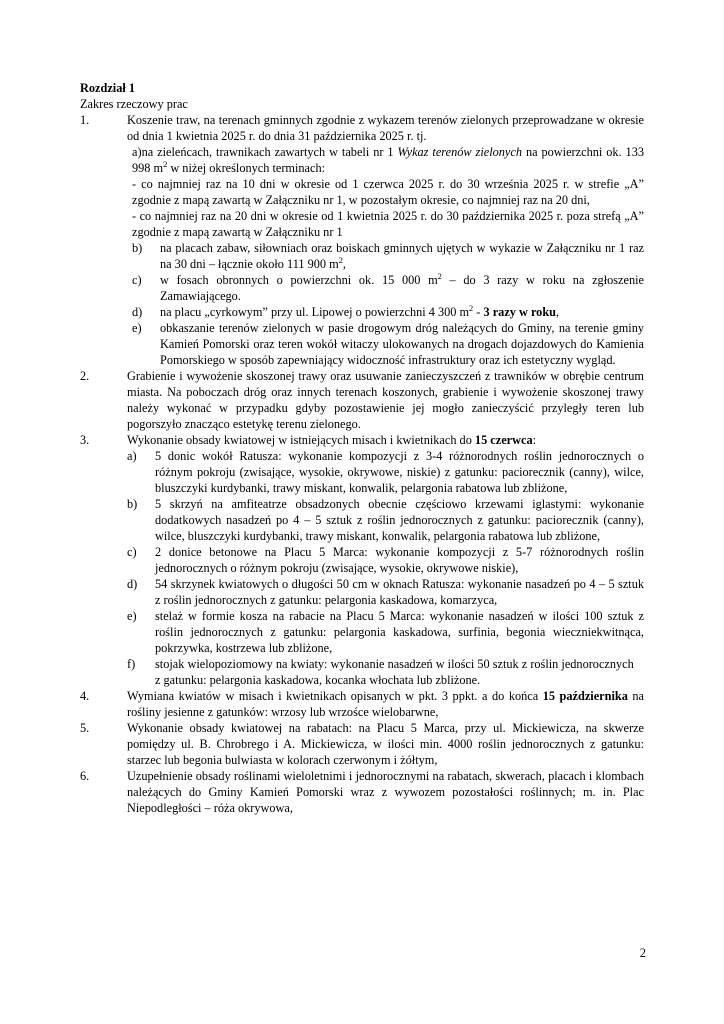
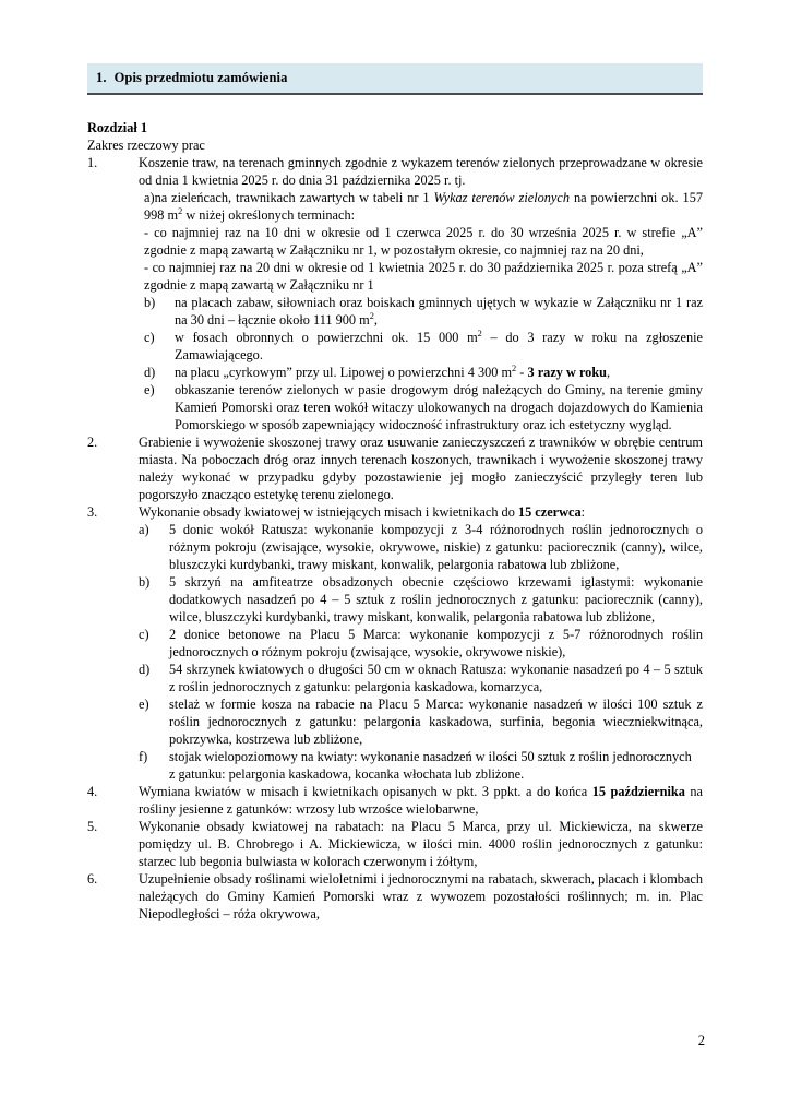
+ 1. Opis przedmiotu zamówienia
  Rozdział 1
  Zakres rzeczowy prac
  1.
  Koszenie traw, na terenach gminnych zgodnie z wykazem terenów zielonych przeprowadzane w okresie od dnia 1 kwietnia 2025 r. do dnia 31 października 2025 r. tj.
- a)na zieleńcach, trawnikach zawartych w tabeli nr 1 Wykaz terenów zielonych na powierzchni ok. 133 998 m2 w niżej określonych terminach:
+ a)na zieleńcach, trawnikach zawartych w tabeli nr 1 Wykaz terenów zielonych na powierzchni ok. 157 998 m2 w niżej określonych terminach:
  - co najmniej raz na 10 dni w okresie od 1 czerwca 2025 r. do 30 września 2025 r. w strefie „A” zgodnie z mapą zawartą w Załączniku nr 1, w pozostałym okresie, co najmniej raz na 20 dni,
  - co najmniej raz na 20 dni w okresie od 1 kwietnia 2025 r. do 30 października 2025 r. poza strefą „A” zgodnie z mapą zawartą w Załączniku nr 1
  b)
  na placach zabaw, siłowniach oraz boiskach gminnych ujętych w wykazie w Załączniku nr 1 raz na 30 dni – łącznie około 111 900 m2,
  c)
  w fosach obronnych o powierzchni ok. 15 000 m2 – do 3 razy w roku na zgłoszenie Zamawiającego.
  d)
  na placu „cyrkowym” przy ul. Lipowej o powierzchni 4 300 m2 - 3 razy w roku,
  e)
  obkaszanie terenów zielonych w pasie drogowym dróg należących do Gminy, na terenie gminy Kamień Pomorski oraz teren wokół witaczy ulokowanych na drogach dojazdowych do Kamienia Pomorskiego w sposób zapewniający widoczność infrastruktury oraz ich estetyczny wygląd.
  2.
- Grabienie i wywożenie skoszonej trawy oraz usuwanie zanieczyszczeń z trawników w obrębie centrum miasta. Na poboczach dróg oraz innych terenach koszonych, grabienie i wywożenie skoszonej trawy należy wykonać w przypadku gdyby pozostawienie jej mogło zanieczyścić przyległy teren lub pogorszyło znacząco estetykę terenu zielonego.
+ Grabienie i wywożenie skoszonej trawy oraz usuwanie zanieczyszczeń z trawników w obrębie centrum miasta. Na poboczach dróg oraz innych terenach koszonych, trawnikach i wywożenie skoszonej trawy należy wykonać w przypadku gdyby pozostawienie jej mogło zanieczyścić przyległy teren lub pogorszyło znacząco estetykę terenu zielonego.
  3.
  Wykonanie obsady kwiatowej w istniejących misach i kwietnikach do 15 czerwca:
  a)
  5 donic wokół Ratusza: wykonanie kompozycji z 3-4 różnorodnych roślin jednorocznych o różnym pokroju (zwisające, wysokie, okrywowe, niskie) z gatunku: paciorecznik (canny), wilce, bluszczyki kurdybanki, trawy miskant, konwalik, pelargonia rabatowa lub zbliżone,
  b)
  5 skrzyń na amfiteatrze obsadzonych obecnie częściowo krzewami iglastymi: wykonanie dodatkowych nasadzeń po 4 – 5 sztuk z roślin jednorocznych z gatunku: paciorecznik (canny), wilce, bluszczyki kurdybanki, trawy miskant, konwalik, pelargonia rabatowa lub zbliżone,
  c)
  2 donice betonowe na Placu 5 Marca: wykonanie kompozycji z 5-7 różnorodnych roślin jednorocznych o różnym pokroju (zwisające, wysokie, okrywowe niskie),
  d)
  54 skrzynek kwiatowych o długości 50 cm w oknach Ratusza: wykonanie nasadzeń po 4 – 5 sztuk z roślin jednorocznych z gatunku: pelargonia kaskadowa, komarzyca,
  e)
  stelaż w formie kosza na rabacie na Placu 5 Marca: wykonanie nasadzeń w ilości 100 sztuk z roślin jednorocznych z gatunku: pelargonia kaskadowa, surfinia, begonia wieczniekwitnąca, pokrzywka, kostrzewa lub zbliżone,
  f)
  stojak wielopoziomowy na kwiaty: wykonanie nasadzeń w ilości 50 sztuk z roślin jednorocznych
  z gatunku: pelargonia kaskadowa, kocanka włochata lub zbliżone.
  4.
  Wymiana kwiatów w misach i kwietnikach opisanych w pkt. 3 ppkt. a do końca 15 października na rośliny jesienne z gatunków: wrzosy lub wrzośce wielobarwne,
  5.
  Wykonanie obsady kwiatowej na rabatach: na Placu 5 Marca, przy ul. Mickiewicza, na skwerze pomiędzy ul. B. Chrobrego i A. Mickiewicza, w ilości min. 4000 roślin jednorocznych z gatunku: starzec lub begonia bulwiasta w kolorach czerwonym i żółtym,
  6.
  Uzupełnienie obsady roślinami wieloletnimi i jednorocznymi na rabatach, skwerach, placach i klombach należących do Gminy Kamień Pomorski wraz z wywozem pozostałości roślinnych; m. in. Plac Niepodległości – róża okrywowa,
  2
